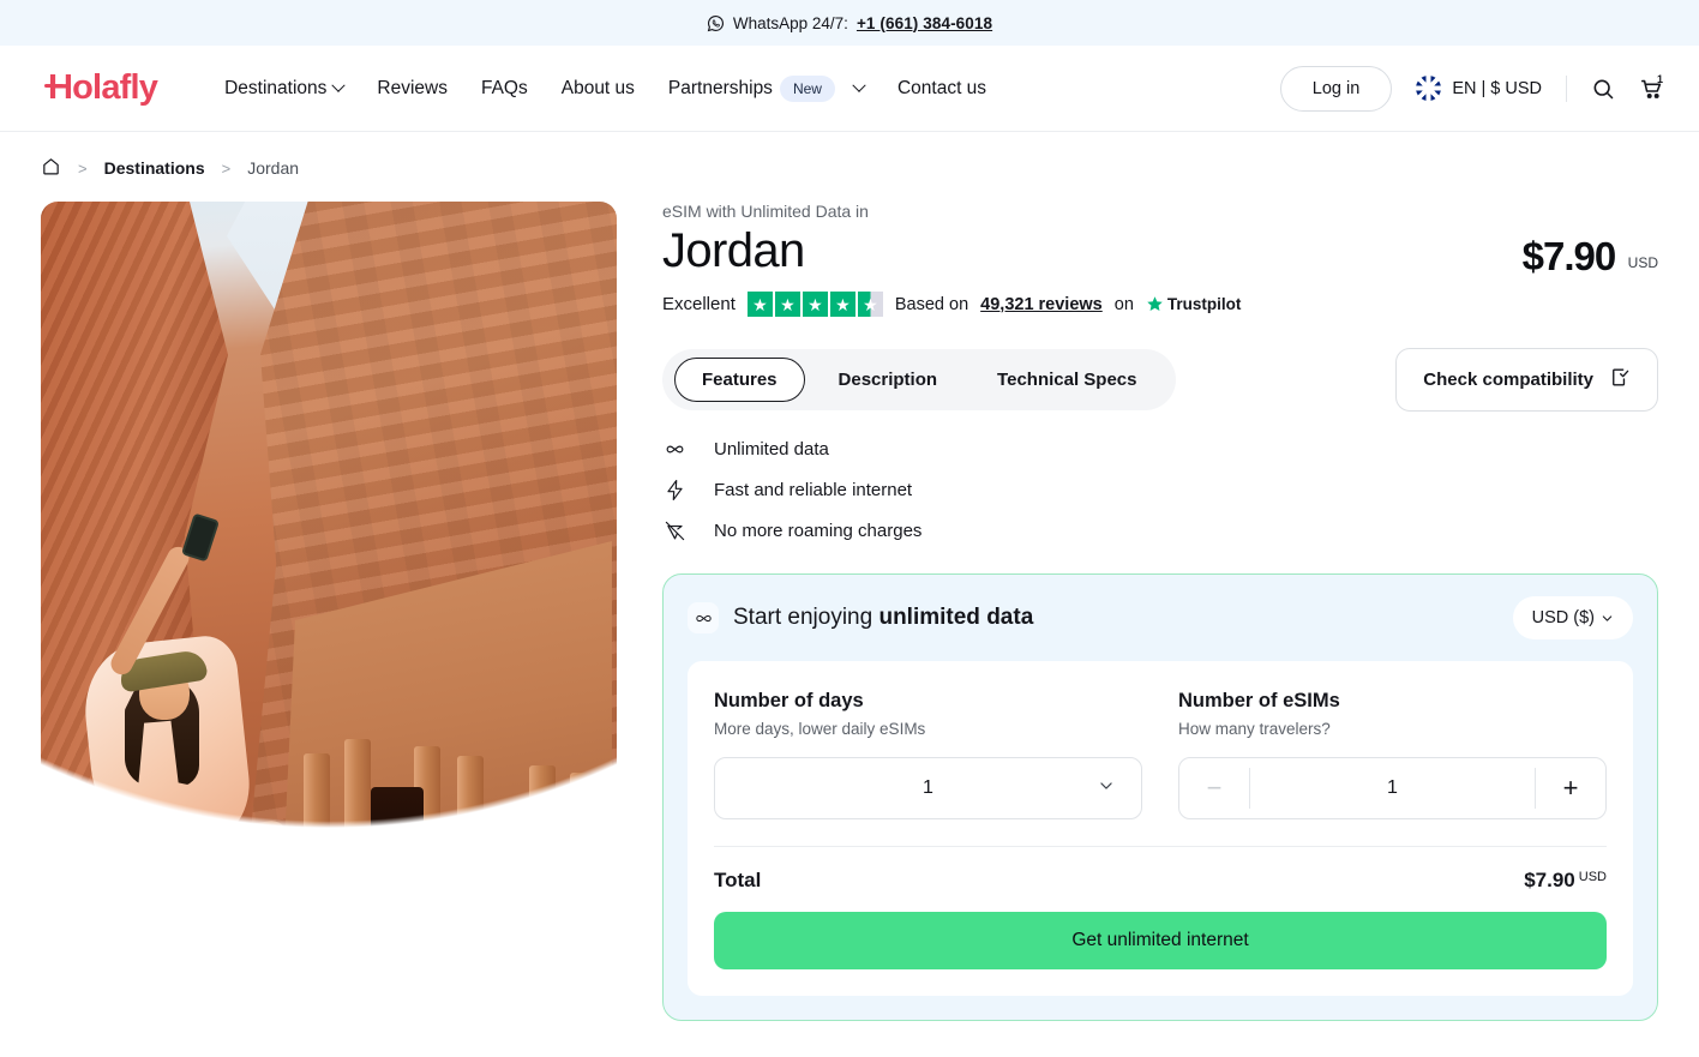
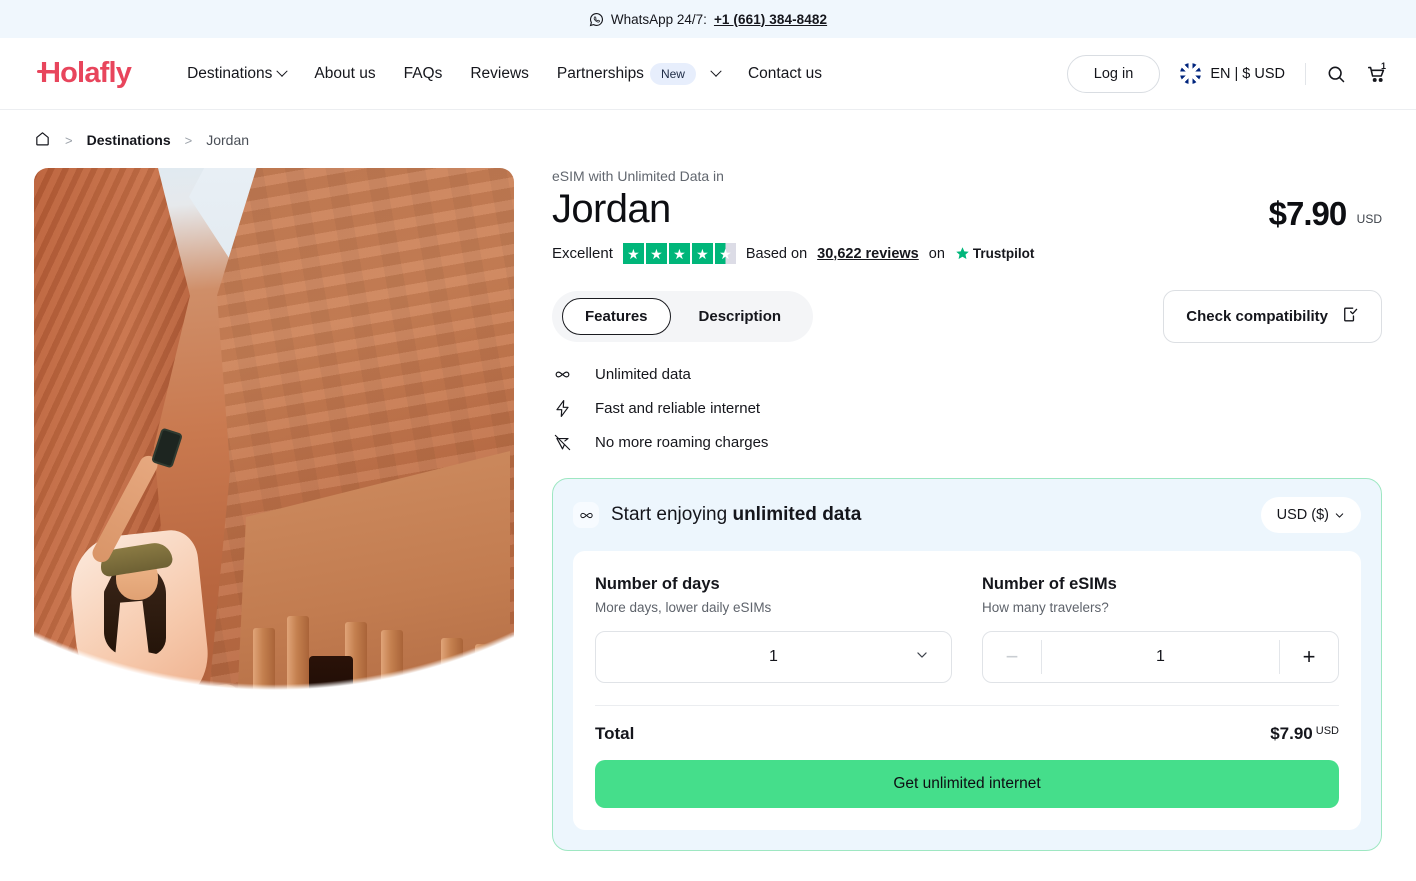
  WhatsApp 24/7:
- +1 (661) 384-6018
+ +1 (661) 384-8482
  Holafly
  Destinations
- Reviews
+ About us
  FAQs
- About us
+ Reviews
  Partnerships
  New
  Contact us
  Log in
  EN | $ USD
  1
  >
  Destinations
  >
  Jordan
  eSIM with Unlimited Data in
  Jordan
  $7.90 USD
  Excellent
  ★
  ★
  ★
  ★
  ★
  Based on
- 49,321 reviews
+ 30,622 reviews
  on
  Trustpilot
  Features
  Description
- Technical Specs
  Check compatibility
  Unlimited data
  Fast and reliable internet
  No more roaming charges
  Start enjoying unlimited data
  USD ($)
  Number of days
  More days, lower daily eSIMs
  1
  Number of eSIMs
  How many travelers?
  −
  1
  +
  Total
  $7.90 USD
  Get unlimited internet
